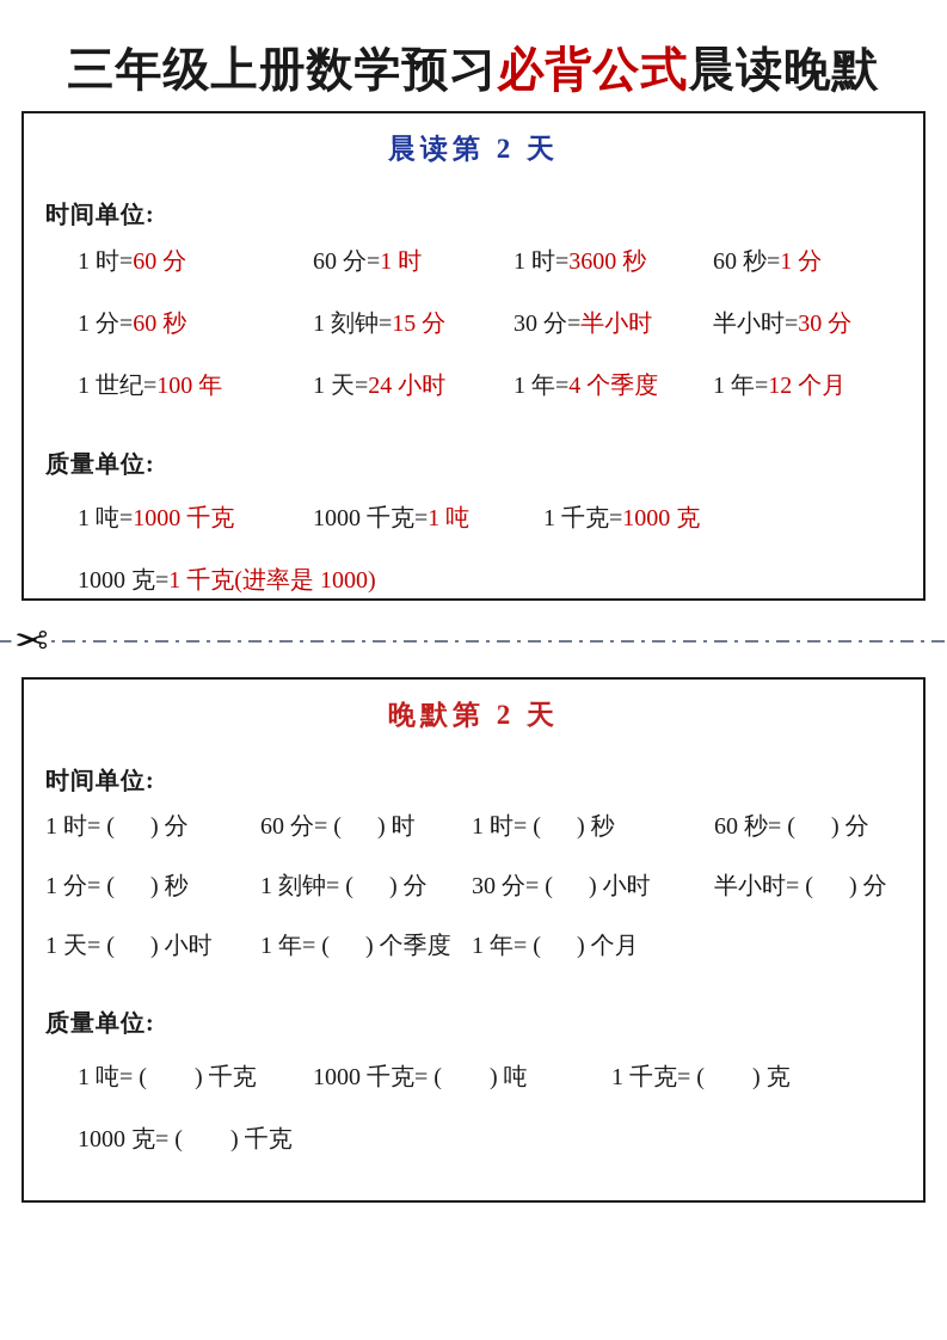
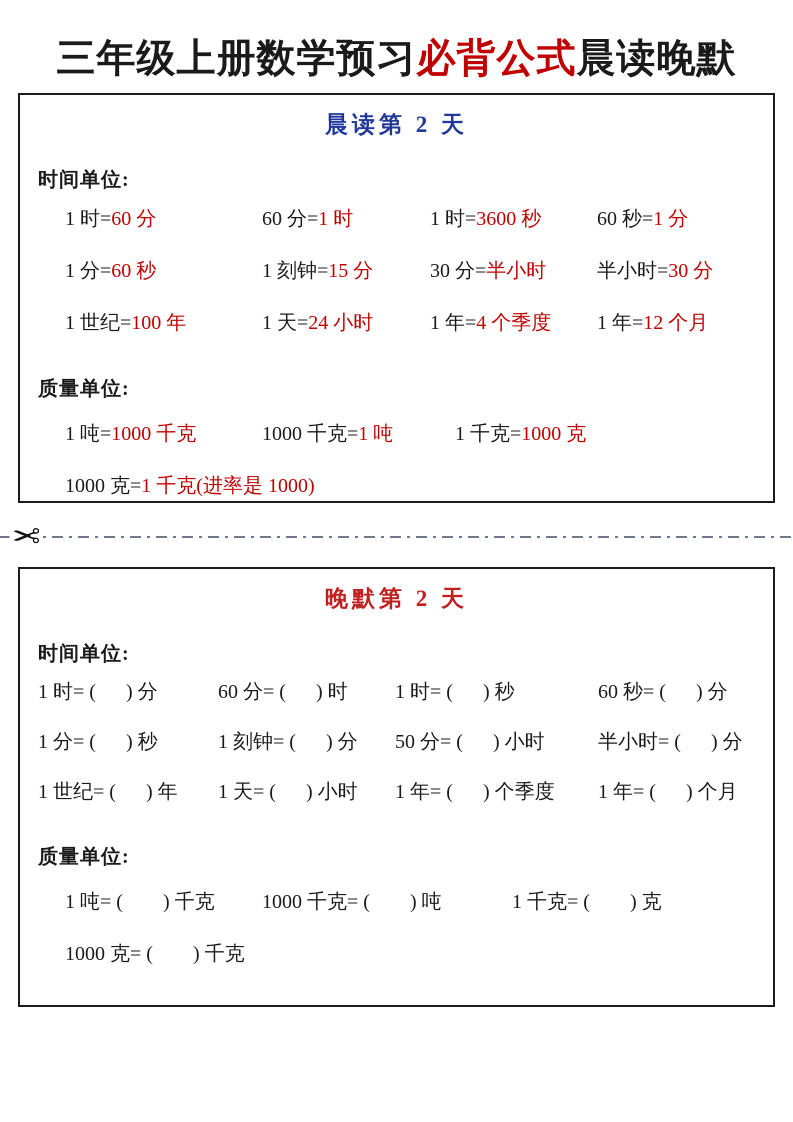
  三年级上册数学预习必背公式晨读晚默
  晨读第 2 天
  时间单位:
  1 时=60 分
  60 分=1 时
  1 时=3600 秒
  60 秒=1 分
  1 分=60 秒
  1 刻钟=15 分
  30 分=半小时
  半小时=30 分
  1 世纪=100 年
  1 天=24 小时
  1 年=4 个季度
  1 年=12 个月
  质量单位:
  1 吨=1000 千克
  1000 千克=1 吨
  1 千克=1000 克
  1000 克=1 千克(进率是 1000)
  晚默第 2 天
  时间单位:
  1 时= ( ) 分
  60 分= ( ) 时
  1 时= ( ) 秒
  60 秒= ( ) 分
  1 分= ( ) 秒
  1 刻钟= ( ) 分
- 30 分= ( ) 小时
+ 50 分= ( ) 小时
  半小时= ( ) 分
+ 1 世纪= ( ) 年
  1 天= ( ) 小时
  1 年= ( ) 个季度
  1 年= ( ) 个月
  质量单位:
  1 吨= ( ) 千克
  1000 千克= ( ) 吨
  1 千克= ( ) 克
  1000 克= ( ) 千克
